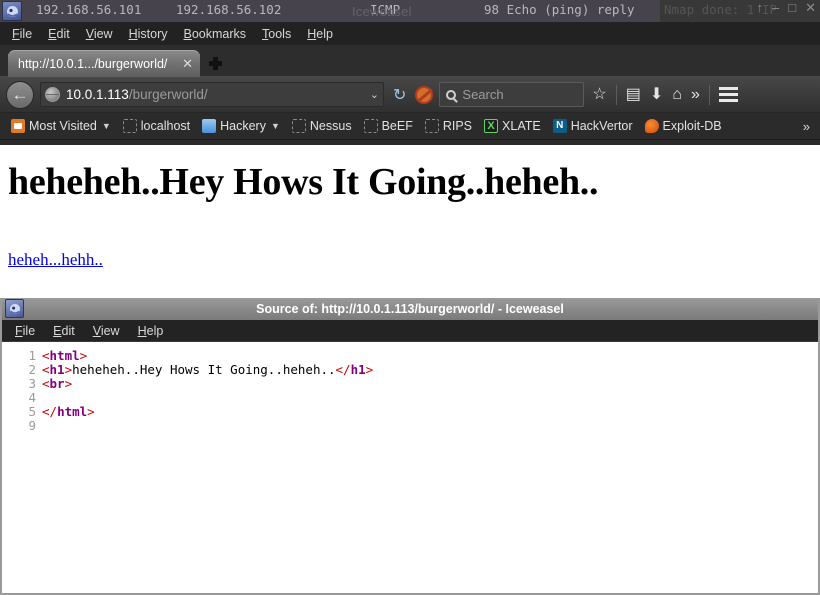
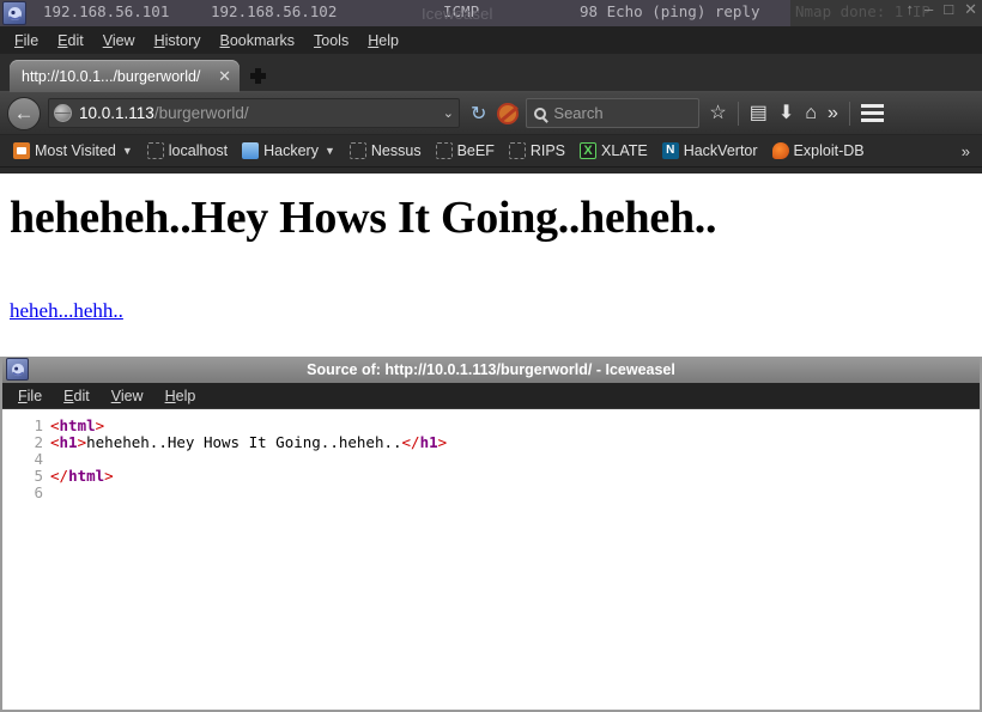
  192.168.56.101
  192.168.56.102
  ICMP
  98 Echo (ping) reply
  Nmap done: 1 IP
  Iceweasel
  ↑
  –
  □
  ✕
  File
  Edit
  View
  History
  Bookmarks
  Tools
  Help
  http://10.0.1.../burgerworld/
  ✕
  ←
  10.0.1.113/burgerworld/
  ⌄
  ↻
  Search
  ☆
  ▤
  ⬇
  ⌂
  »
  Most Visited
  ▼
  localhost
  Hackery
  ▼
  Nessus
  BeEF
  RIPS
  XLATE
  HackVertor
  Exploit-DB
  »
  heheheh..Hey Hows It Going..heheh..
  heheh...hehh..
  Source of: http://10.0.1.113/burgerworld/ - Iceweasel
  File
  Edit
  View
  Help
  1
  <html>
  2
  <h1>heheheh..Hey Hows It Going..heheh..</h1>
- 3
- <br>
  4
  5
  </html>
- 9
+ 6
